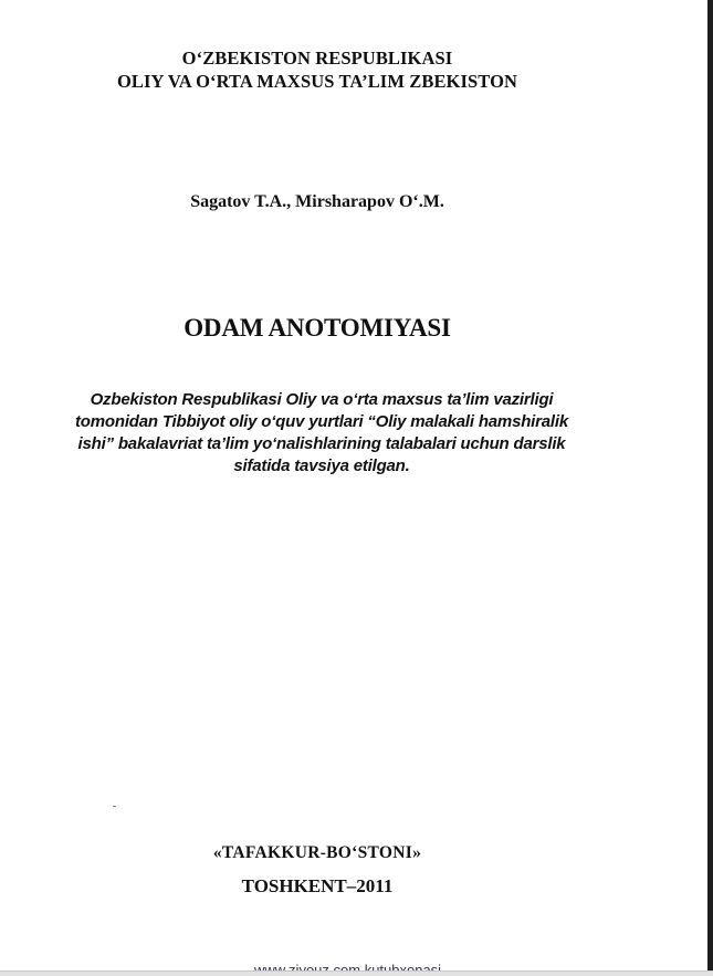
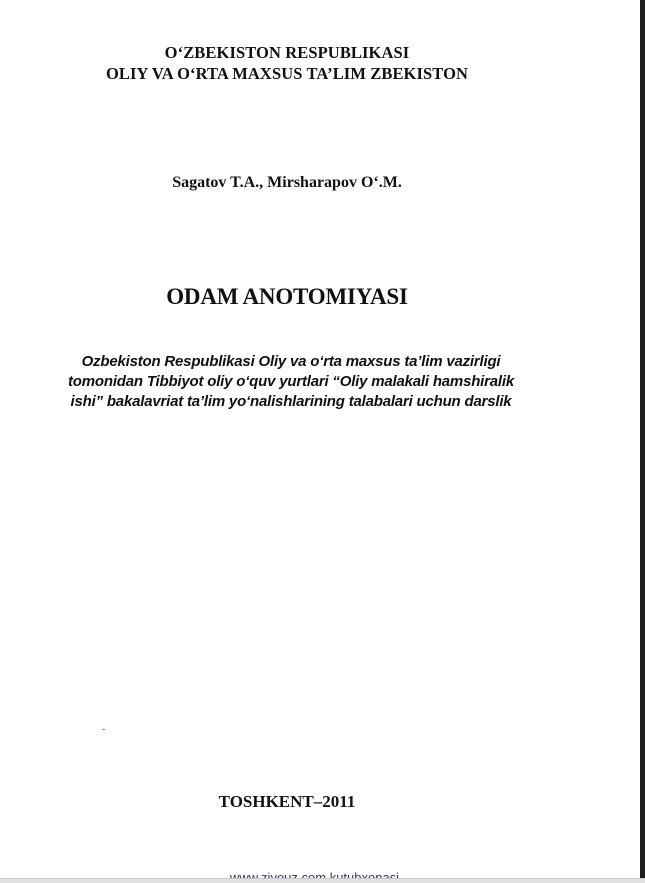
  O‘ZBEKISTON RESPUBLIKASI
  OLIY VA O‘RTA MAXSUS TA’LIM ZBEKISTON
  Sagatov T.A., Mirsharapov O‘.M.
  ODAM ANOTOMIYASI
  Ozbekiston Respublikasi Oliy va o‘rta maxsus ta’lim vazirligi
  tomonidan Tibbiyot oliy o‘quv yurtlari “Oliy malakali hamshiralik
  ishi” bakalavriat ta’lim yo‘nalishlarining talabalari uchun darslik
- sifatida tavsiya etilgan.
- «TAFAKKUR-BO‘STONI»
  TOSHKENT–2011
